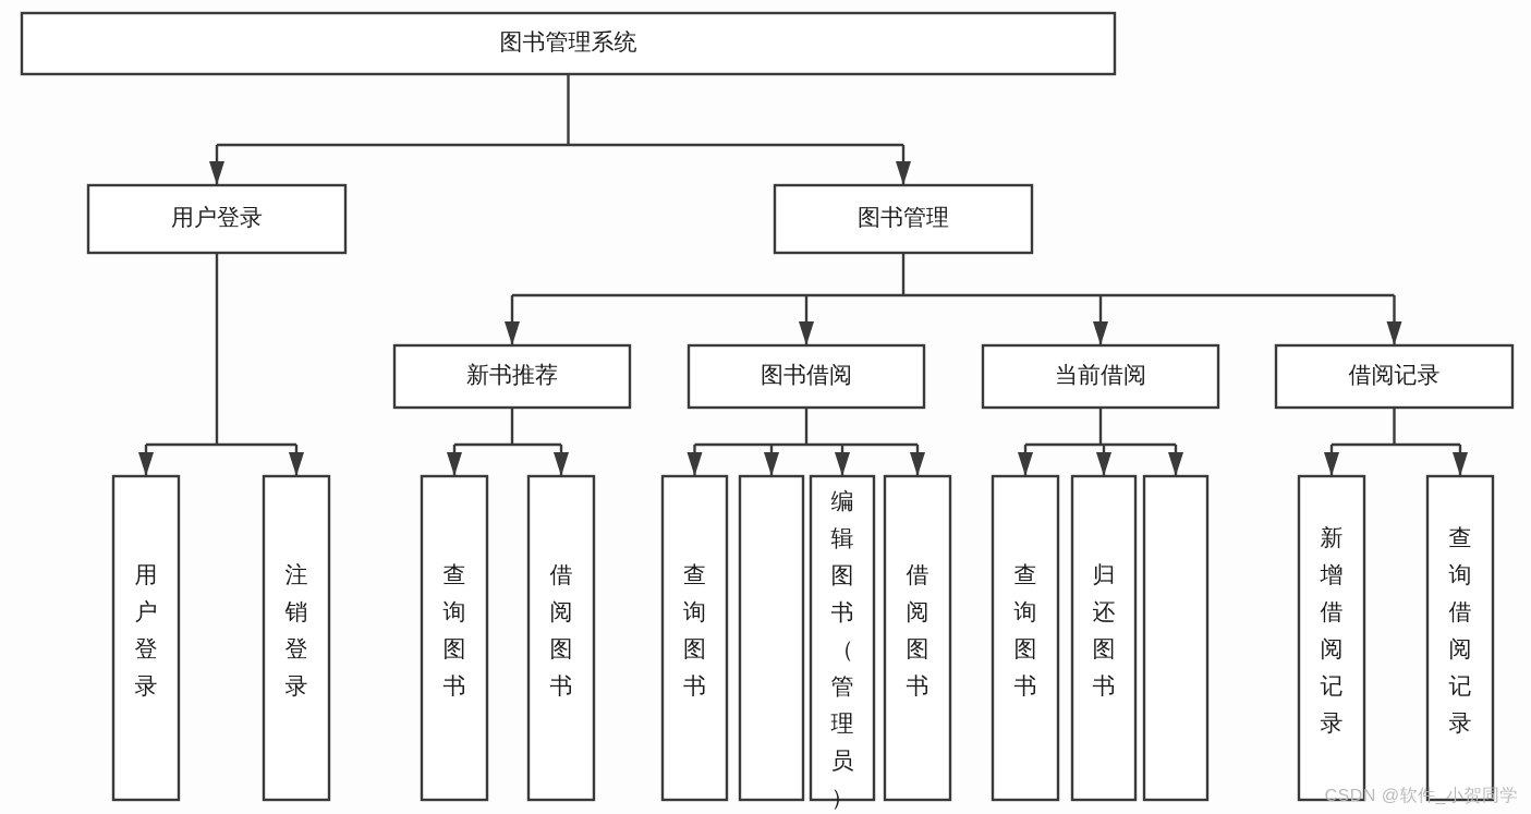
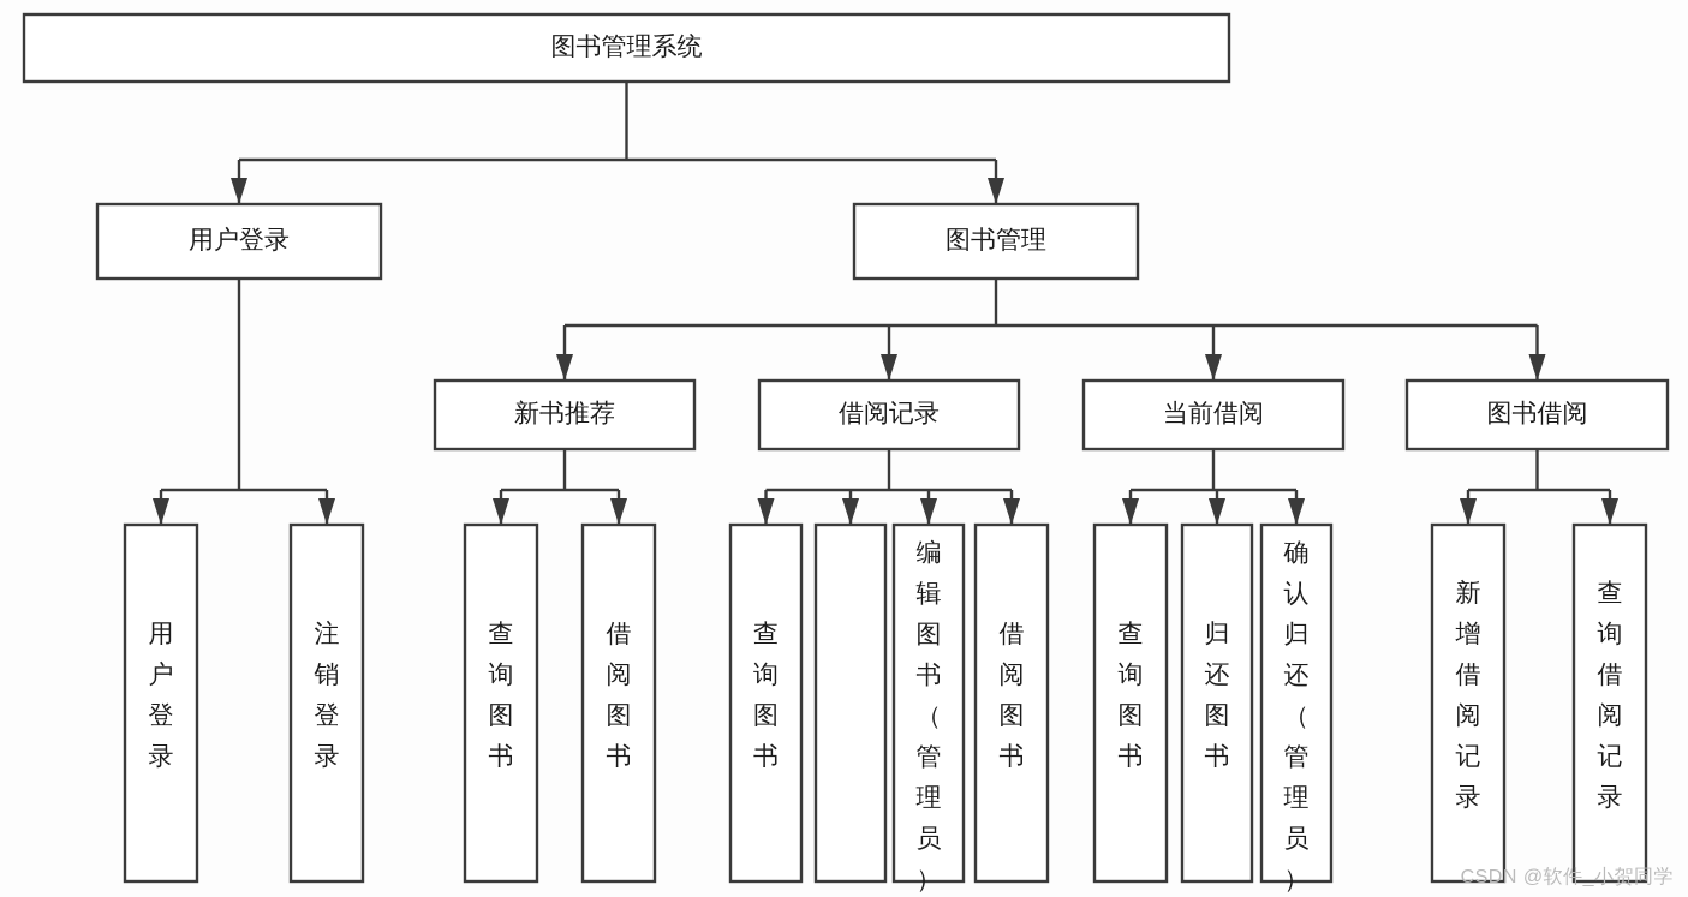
  图书管理系统
  用户登录
  图书管理
  新书推荐
- 图书借阅
+ 借阅记录
  当前借阅
- 借阅记录
+ 图书借阅
  用户登录
  注销登录
  查询图书
  借阅图书
  查询图书
  编辑图书（管理员）
  借阅图书
  查询图书
  归还图书
+ 确认归还（管理员）
  新增借阅记录
  查询借阅记录
  CSDN @软件_小贺同学
